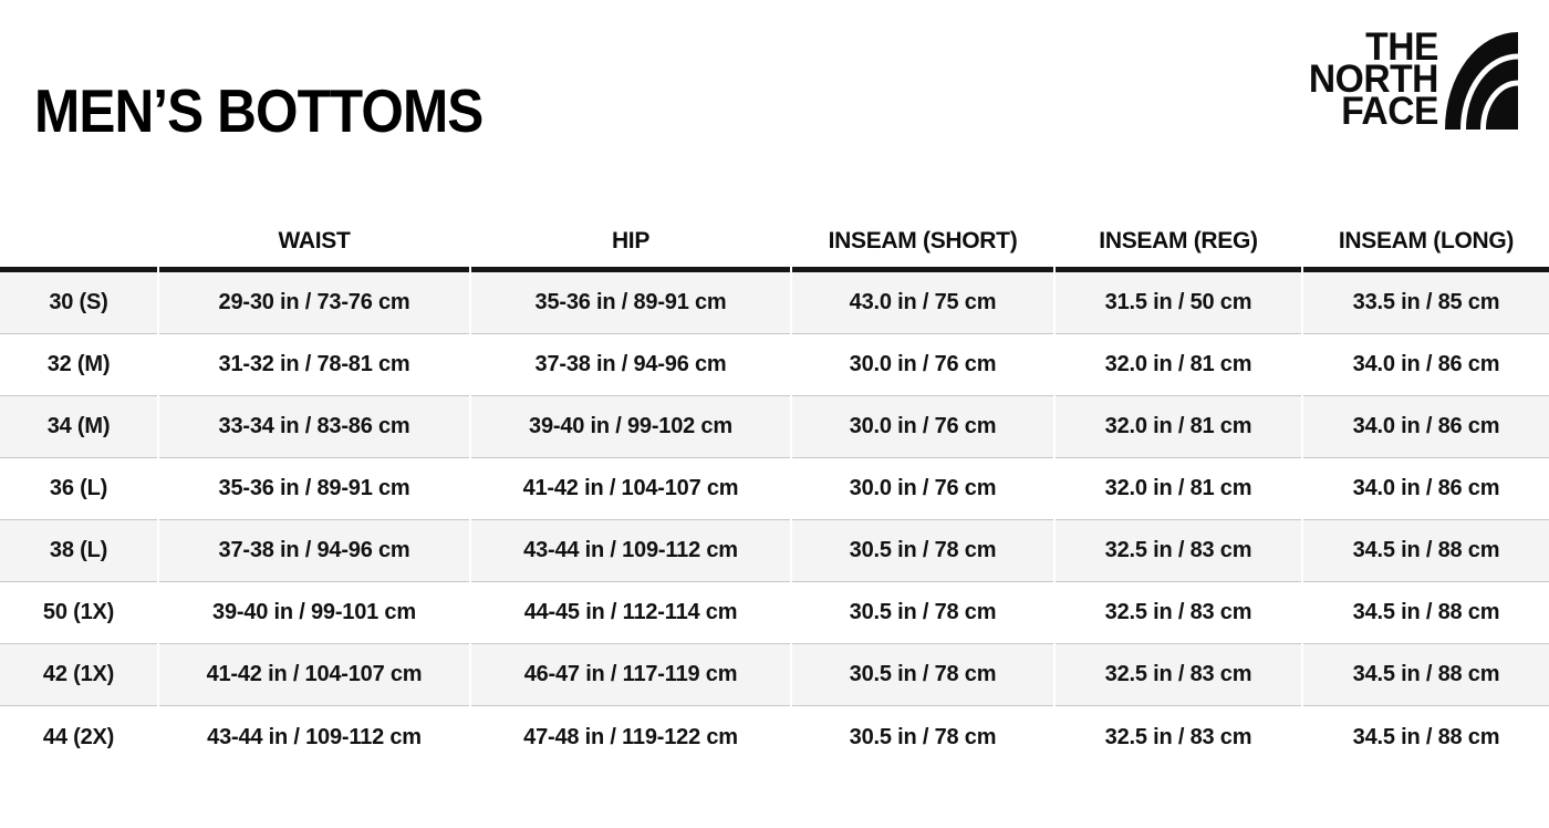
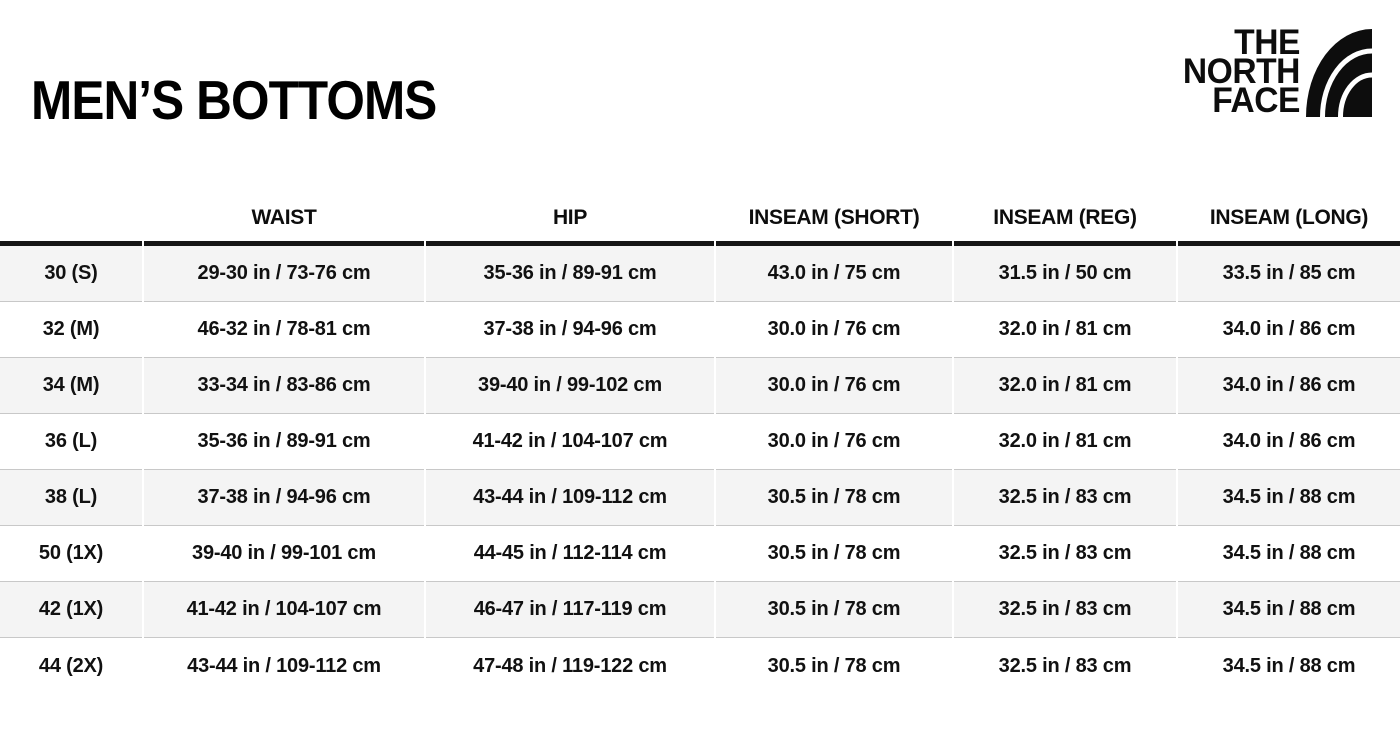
  MEN’S BOTTOMS
  THE
  NORTH
  FACE
  WAIST
  HIP
  INSEAM (SHORT)
  INSEAM (REG)
  INSEAM (LONG)
  30 (S)
  29-30 in / 73-76 cm
  35-36 in / 89-91 cm
  43.0 in / 75 cm
  31.5 in / 50 cm
  33.5 in / 85 cm
  32 (M)
- 31-32 in / 78-81 cm
+ 46-32 in / 78-81 cm
  37-38 in / 94-96 cm
  30.0 in / 76 cm
  32.0 in / 81 cm
  34.0 in / 86 cm
  34 (M)
  33-34 in / 83-86 cm
  39-40 in / 99-102 cm
  30.0 in / 76 cm
  32.0 in / 81 cm
  34.0 in / 86 cm
  36 (L)
  35-36 in / 89-91 cm
  41-42 in / 104-107 cm
  30.0 in / 76 cm
  32.0 in / 81 cm
  34.0 in / 86 cm
  38 (L)
  37-38 in / 94-96 cm
  43-44 in / 109-112 cm
  30.5 in / 78 cm
  32.5 in / 83 cm
  34.5 in / 88 cm
  50 (1X)
  39-40 in / 99-101 cm
  44-45 in / 112-114 cm
  30.5 in / 78 cm
  32.5 in / 83 cm
  34.5 in / 88 cm
  42 (1X)
  41-42 in / 104-107 cm
  46-47 in / 117-119 cm
  30.5 in / 78 cm
  32.5 in / 83 cm
  34.5 in / 88 cm
  44 (2X)
  43-44 in / 109-112 cm
  47-48 in / 119-122 cm
  30.5 in / 78 cm
  32.5 in / 83 cm
  34.5 in / 88 cm
